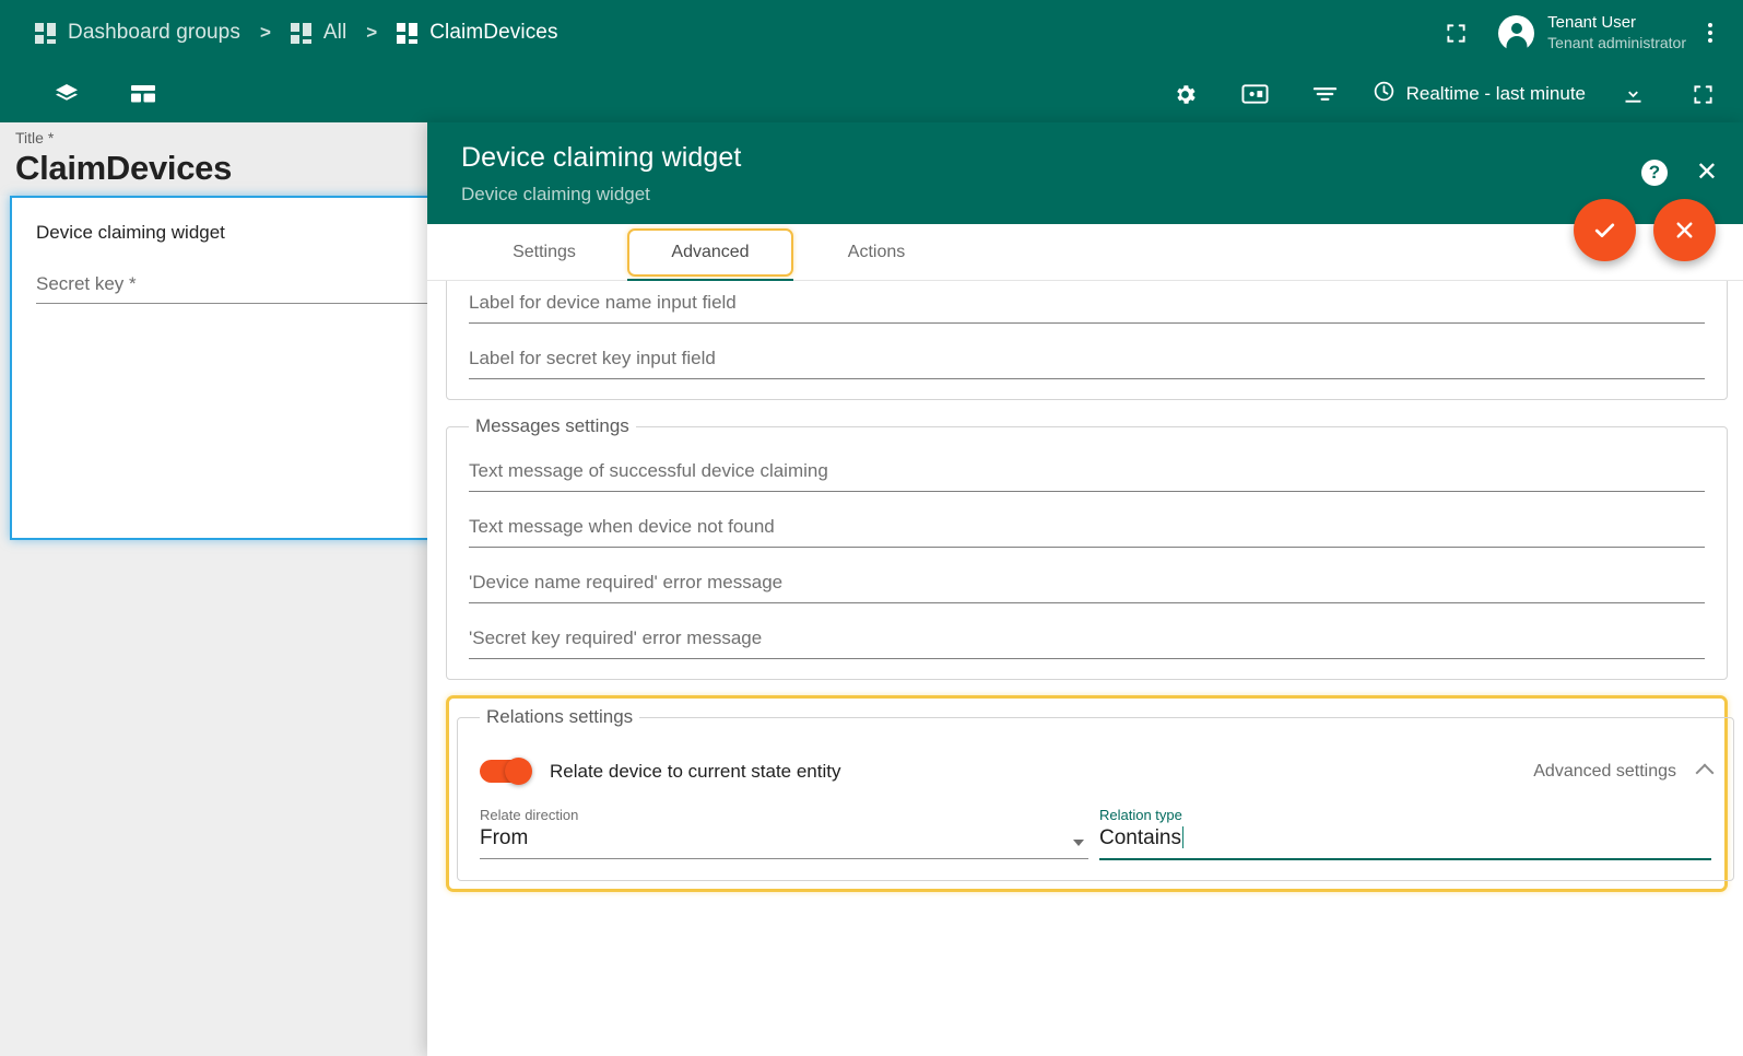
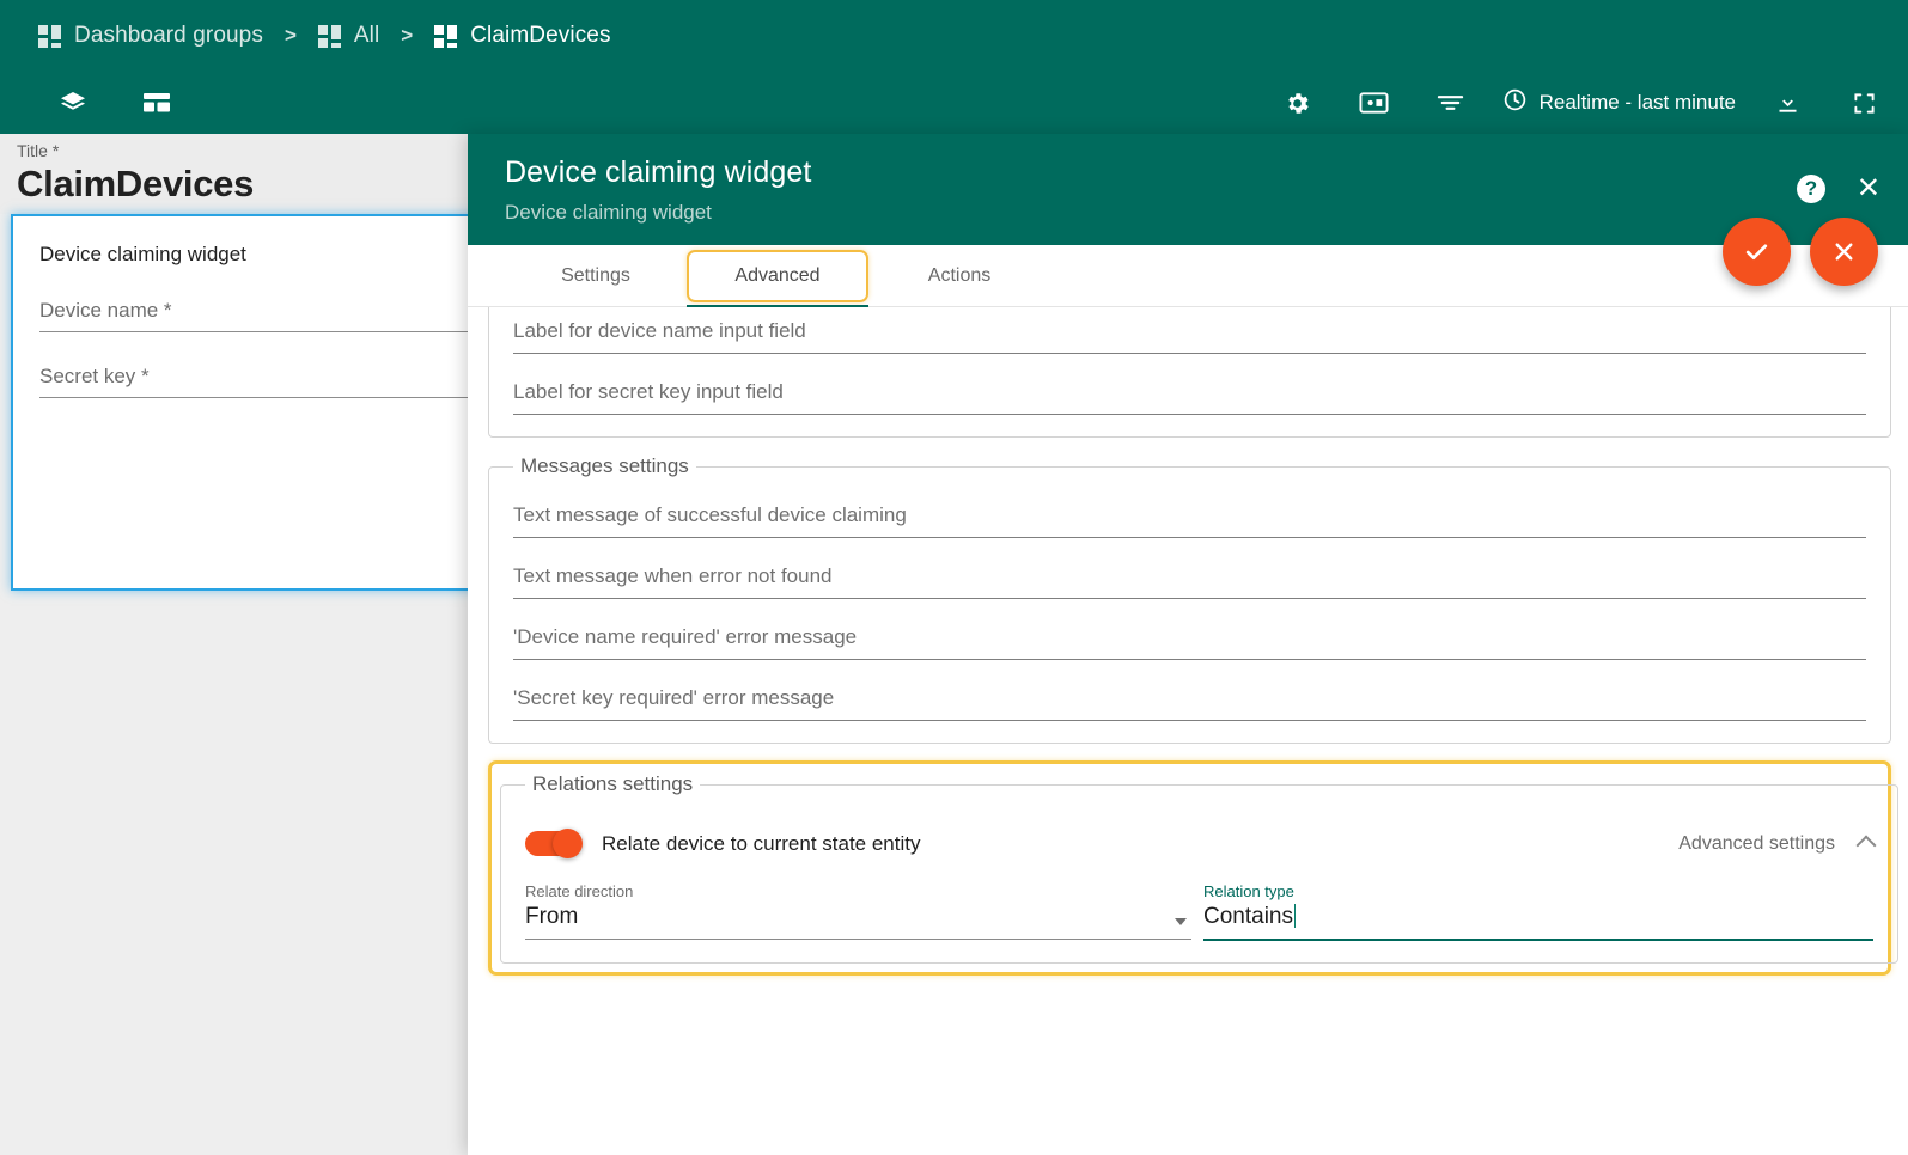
  Dashboard groups
  >
  All
  >
  ClaimDevices
- Tenant User
- Tenant administrator
  Realtime - last minute
  Title *
  ClaimDevices
  Device claiming widget
+ Device name *
  Secret key *
  Device claiming widget
  Device claiming widget
  ?
  ✕
  Settings
  Advanced
  Actions
  Label for device name input field
  Label for secret key input field
  Messages settings
  Text message of successful device claiming
- Text message when device not found
+ Text message when error not found
  'Device name required' error message
  'Secret key required' error message
  Relations settings
  Relate device to current state entity
  Advanced settings
  Relate direction
  From
  Relation type
  Contains
